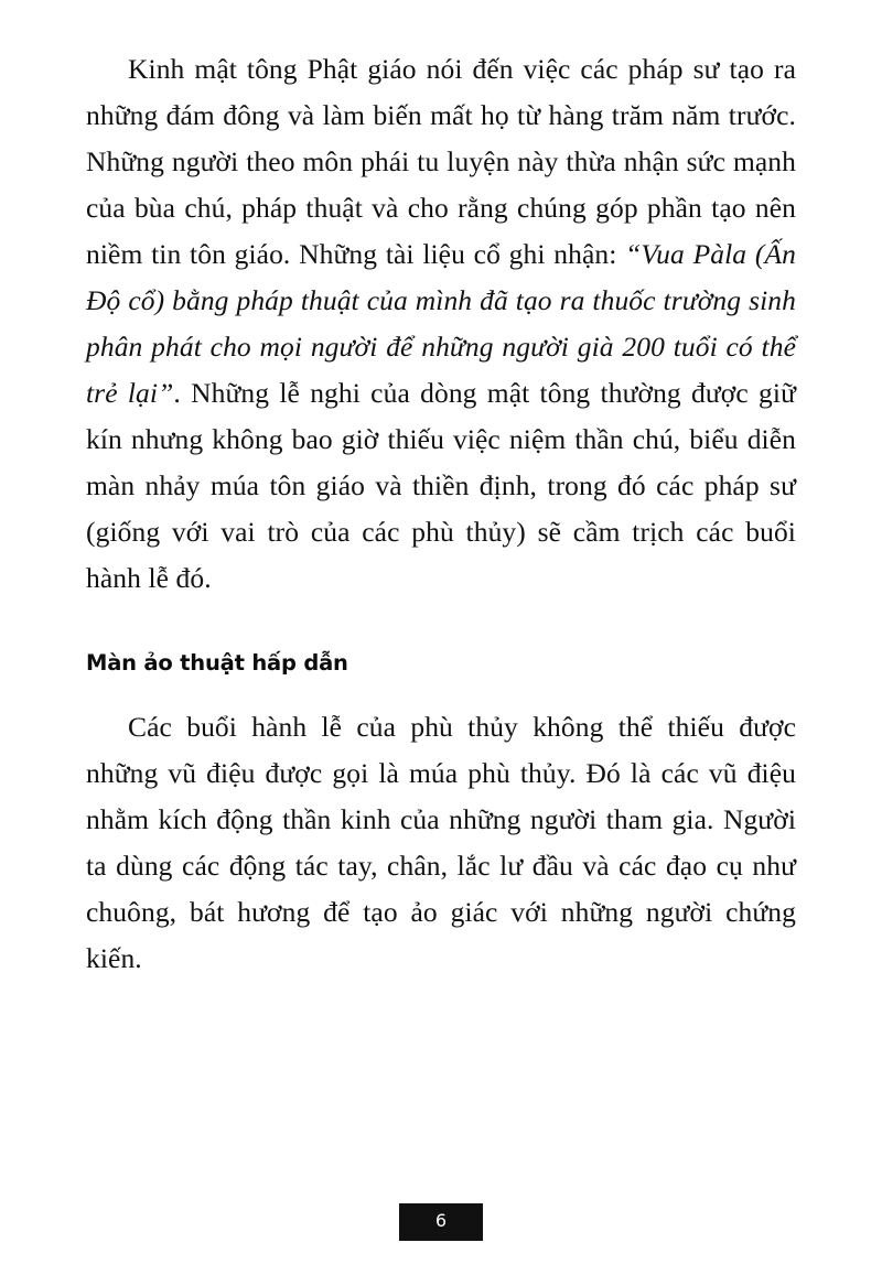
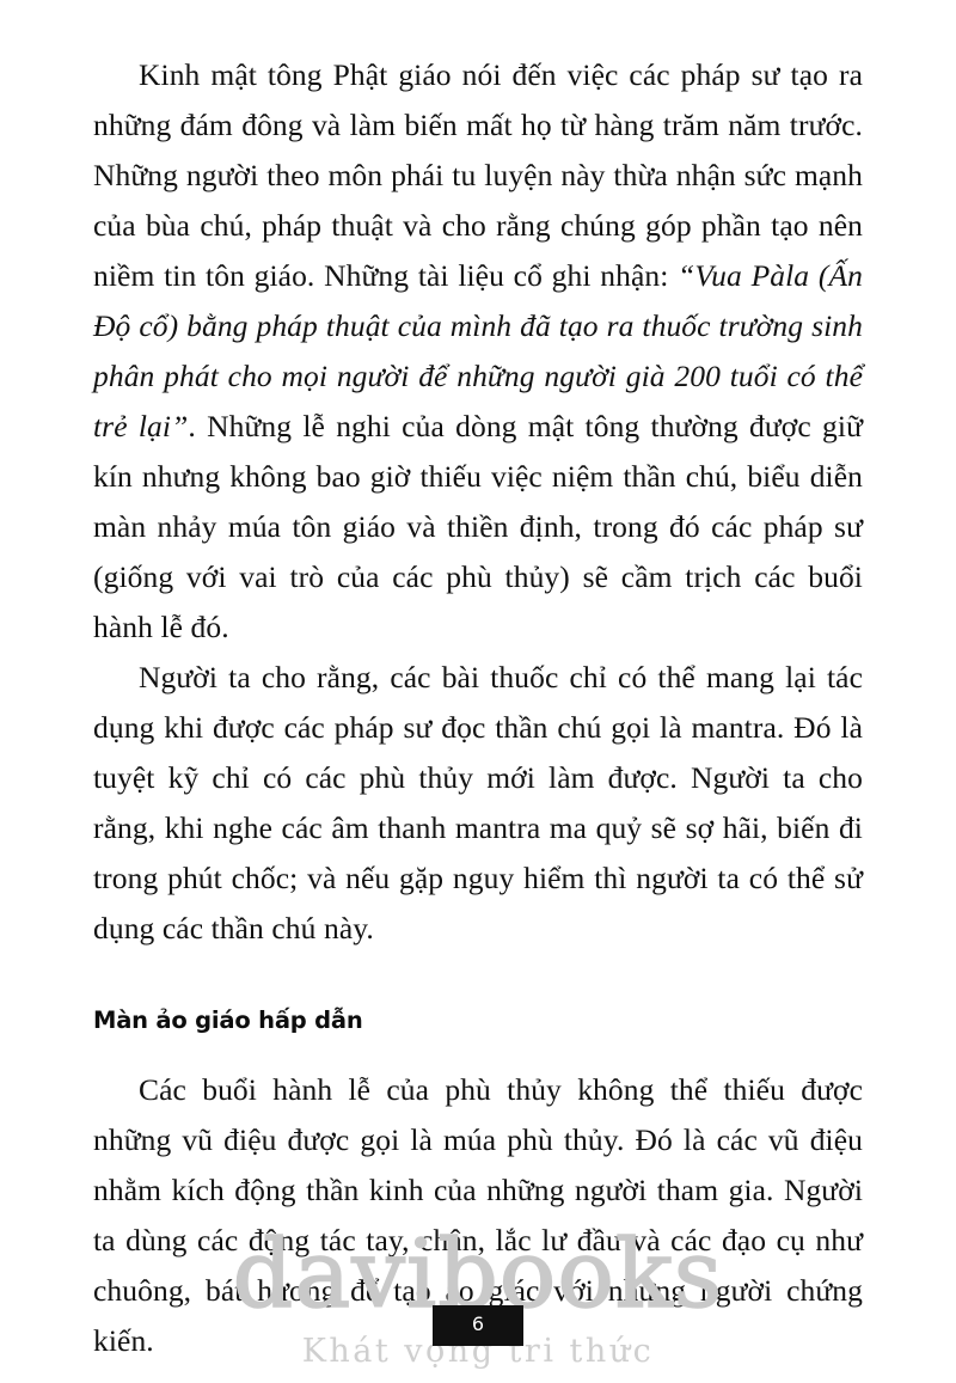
  Kinh mật tông Phật giáo nói đến việc các pháp sư tạo ra những đám đông và làm biến mất họ từ hàng trăm năm trước. Những người theo môn phái tu luyện này thừa nhận sức mạnh của bùa chú, pháp thuật và cho rằng chúng góp phần tạo nên niềm tin tôn giáo. Những tài liệu cổ ghi nhận: “Vua Pàla (Ấn Độ cổ) bằng pháp thuật của mình đã tạo ra thuốc trường sinh phân phát cho mọi người để những người già 200 tuổi có thể trẻ lại”. Những lễ nghi của dòng mật tông thường được giữ kín nhưng không bao giờ thiếu việc niệm thần chú, biểu diễn màn nhảy múa tôn giáo và thiền định, trong đó các pháp sư (giống với vai trò của các phù thủy) sẽ cầm trịch các buổi hành lễ đó.
+ Người ta cho rằng, các bài thuốc chỉ có thể mang lại tác dụng khi được các pháp sư đọc thần chú gọi là mantra. Đó là tuyệt kỹ chỉ có các phù thủy mới làm được. Người ta cho rằng, khi nghe các âm thanh mantra ma quỷ sẽ sợ hãi, biến đi trong phút chốc; và nếu gặp nguy hiểm thì người ta có thể sử dụng các thần chú này.
- Màn ảo thuật hấp dẫn
+ Màn ảo giáo hấp dẫn
  Các buổi hành lễ của phù thủy không thể thiếu được những vũ điệu được gọi là múa phù thủy. Đó là các vũ điệu nhằm kích động thần kinh của những người tham gia. Người ta dùng các động tác tay, chân, lắc lư đầu và các đạo cụ như chuông, bát hương để tạo ảo giác với những người chứng kiến.
+ davibooks
+ Khát vọng tri thức
  6
